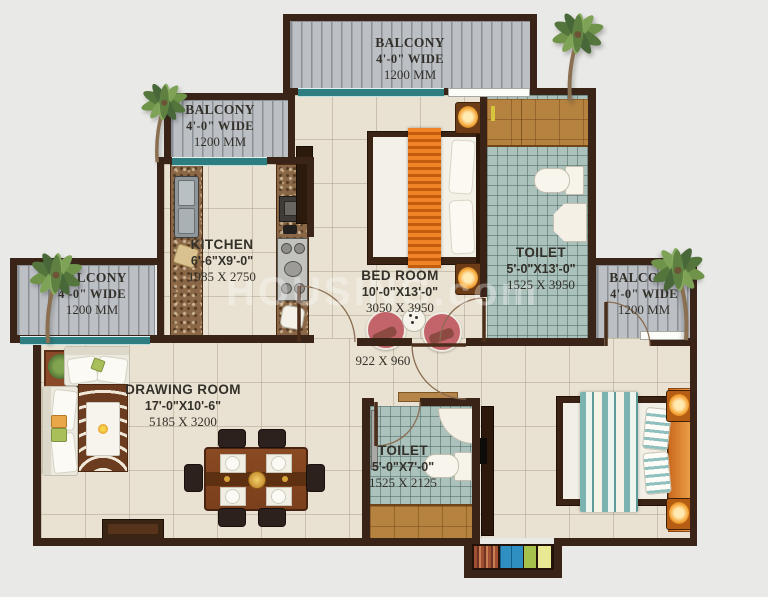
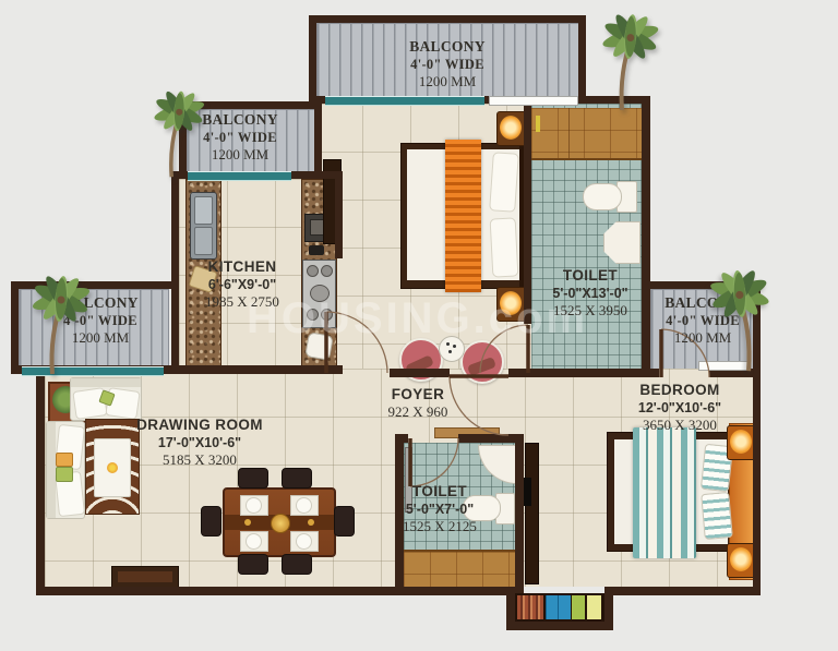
  HOUSING.com
  BALCONY
  4'-0" WIDE
  1200 MM
  BALCONY
  4'-0" WIDE
  1200 MM
  LCONY
  4-0" WIDE
  1200 MM
  BALCO
  4'-0" WIDE
  1200 MM
  KITCHEN
  6'-6"X9'-0"
  1985 X 2750
- BED ROOM
- 10'-0"X13'-0"
- 3050 X 3950
  TOILET
  5'-0"X13'-0"
  1525 X 3950
  DRAWING ROOM
  17'-0"X10'-6"
  5185 X 3200
+ FOYER
  922 X 960
  TOILET
  5'-0"X7'-0"
  1525 X 2125
+ BEDROOM
+ 12'-0"X10'-6"
+ 3650 X 3200
